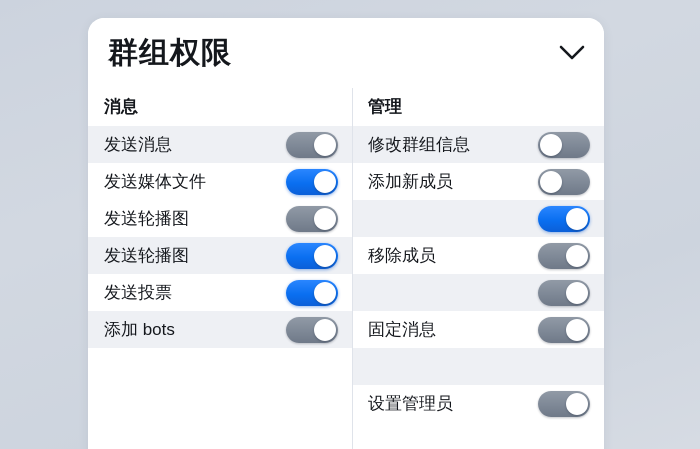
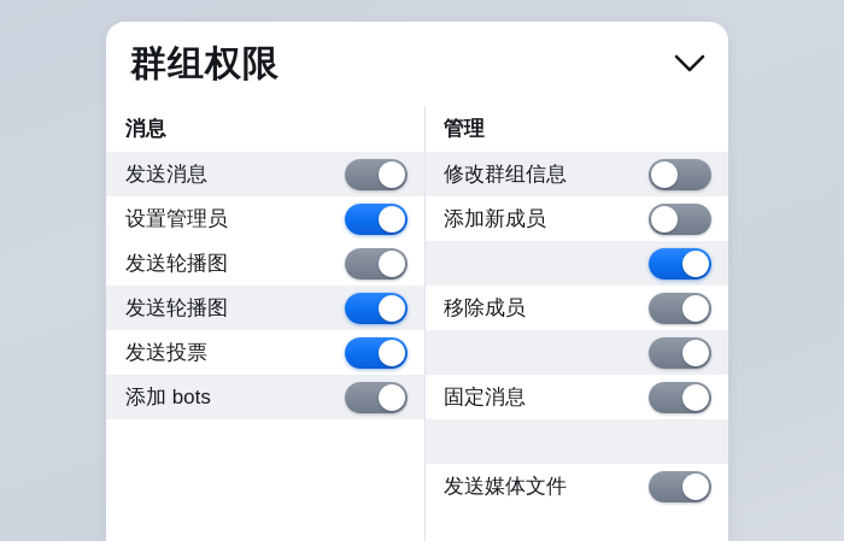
  群组权限
  消息
  发送消息
- 发送媒体文件
+ 设置管理员
  发送轮播图
  发送轮播图
  发送投票
  添加 bots
  管理
  修改群组信息
  添加新成员
  移除成员
  固定消息
- 设置管理员
+ 发送媒体文件
